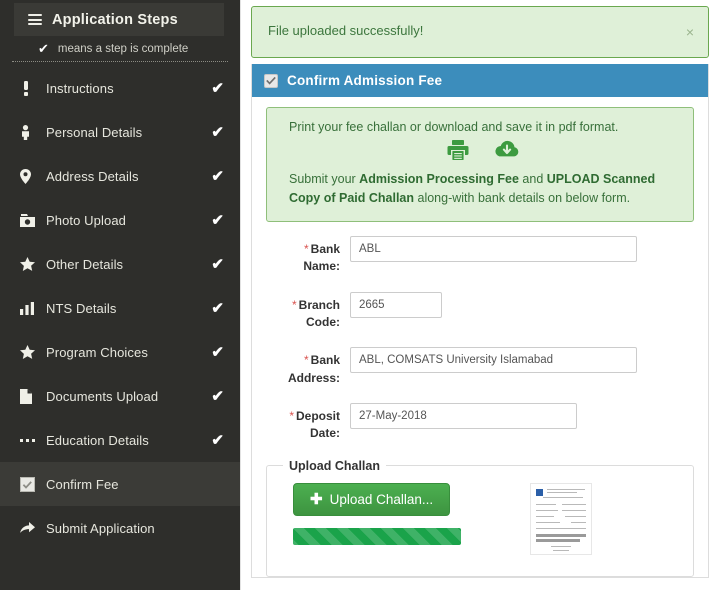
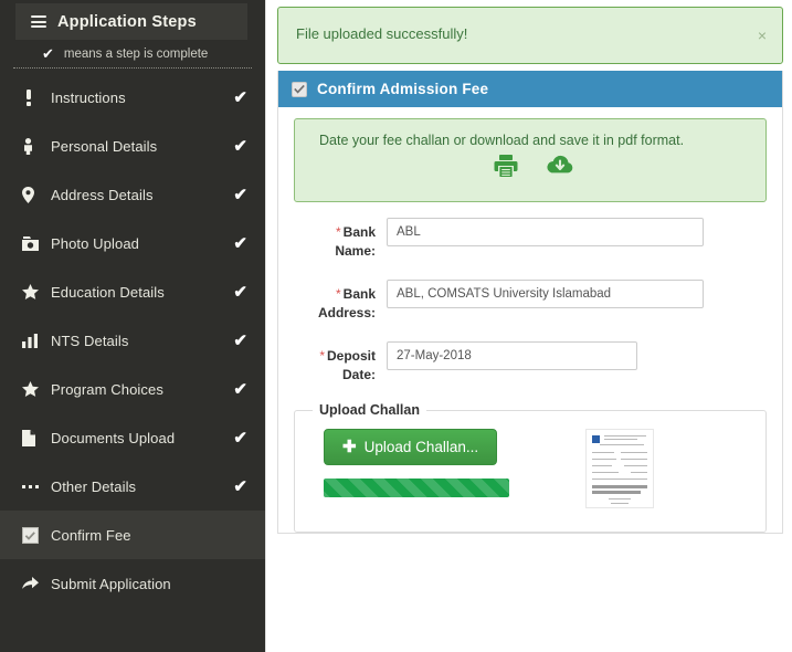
  Application Steps
  ✔
  means a step is complete
  Instructions
  ✔
  Personal Details
  ✔
  Address Details
  ✔
  Photo Upload
  ✔
- Other Details
+ Education Details
  ✔
  NTS Details
  ✔
  Program Choices
  ✔
  Documents Upload
  ✔
- Education Details
+ Other Details
  ✔
  Confirm Fee
  Submit Application
  File uploaded successfully!
  ×
  Confirm Admission Fee
- Print your fee challan or download and save it in pdf format.
+ Date your fee challan or download and save it in pdf format.
- Submit your Admission Processing Fee and UPLOAD Scanned Copy of Paid Challan along-with bank details on below form.
  * Bank Name:
  ABL
- * Branch Code:
- 2665
  * Bank Address:
  ABL, COMSATS University Islamabad
  * Deposit Date:
  27-May-2018
  Upload Challan
  ✚
  Upload Challan...
